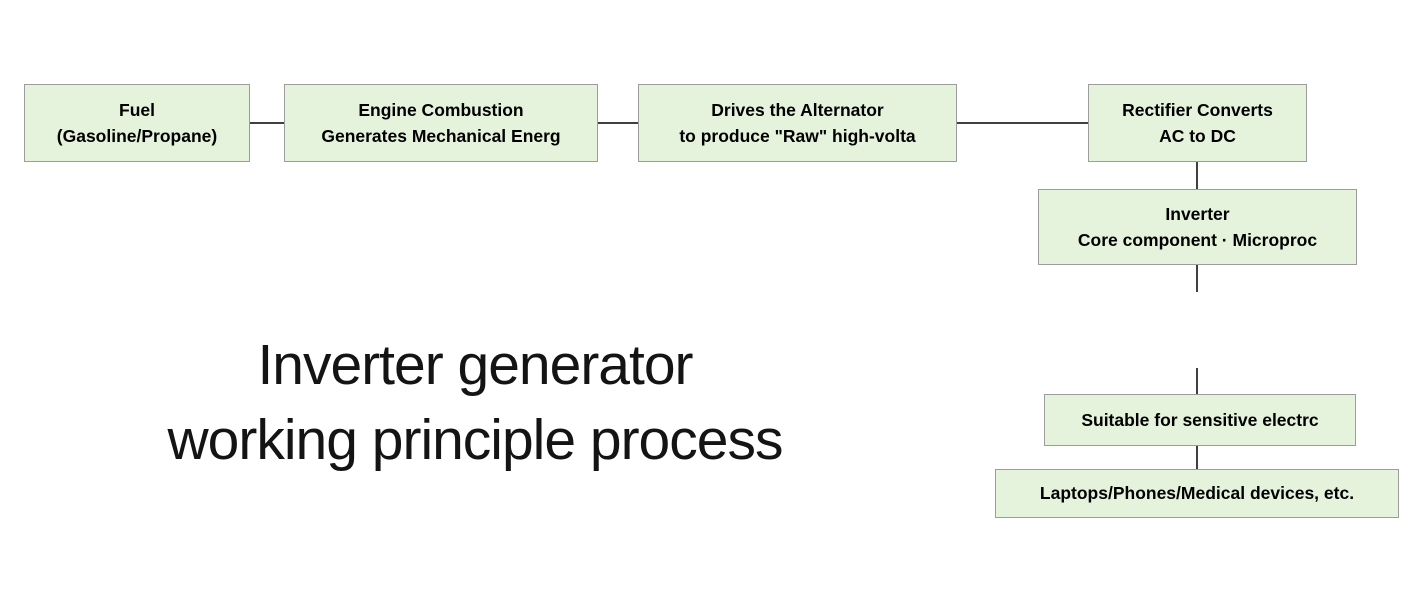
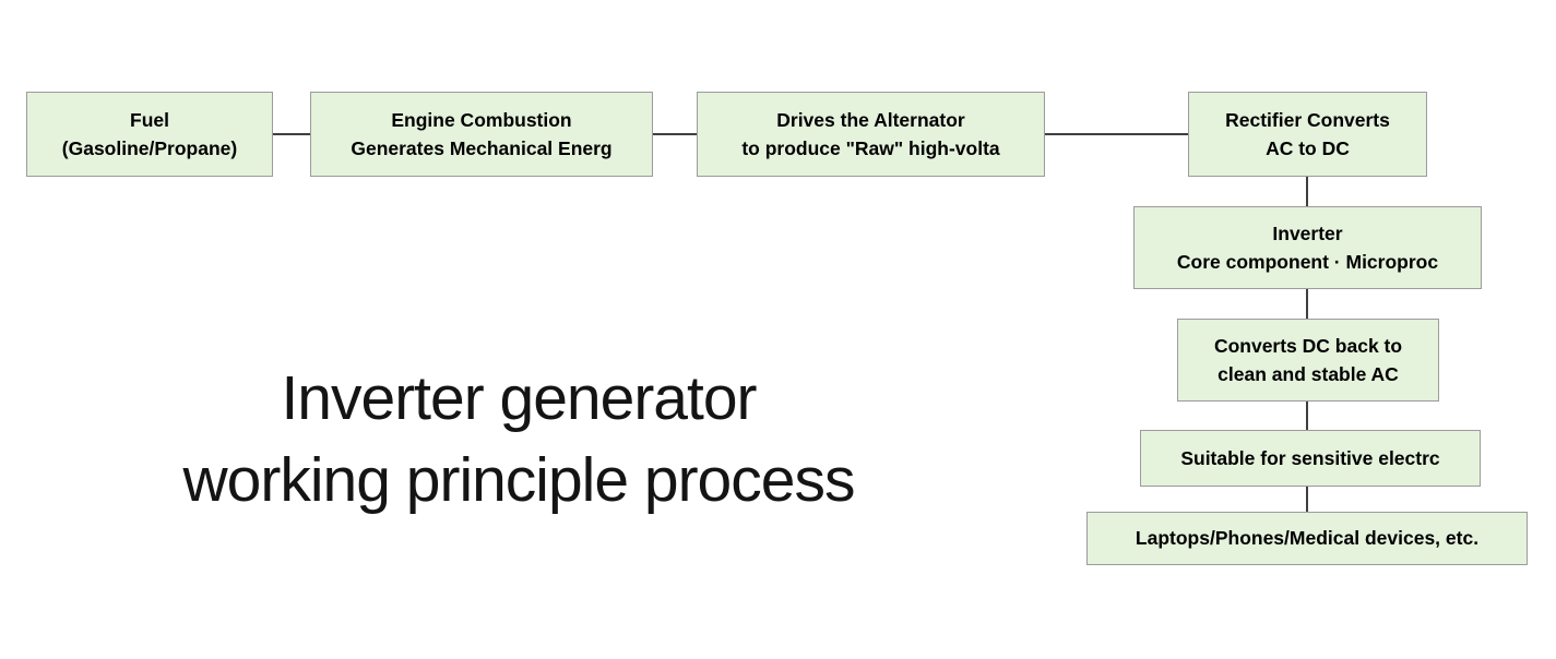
  Fuel
  (Gasoline/Propane)
  Engine Combustion
  Generates Mechanical Energ
  Drives the Alternator
  to produce "Raw" high-volta
  Rectifier Converts
  AC to DC
  Inverter
  Core component · Microproc
+ Converts DC back to
+ clean and stable AC
  Suitable for sensitive electrc
  Laptops/Phones/Medical devices, etc.
  Inverter generator
  working principle process
